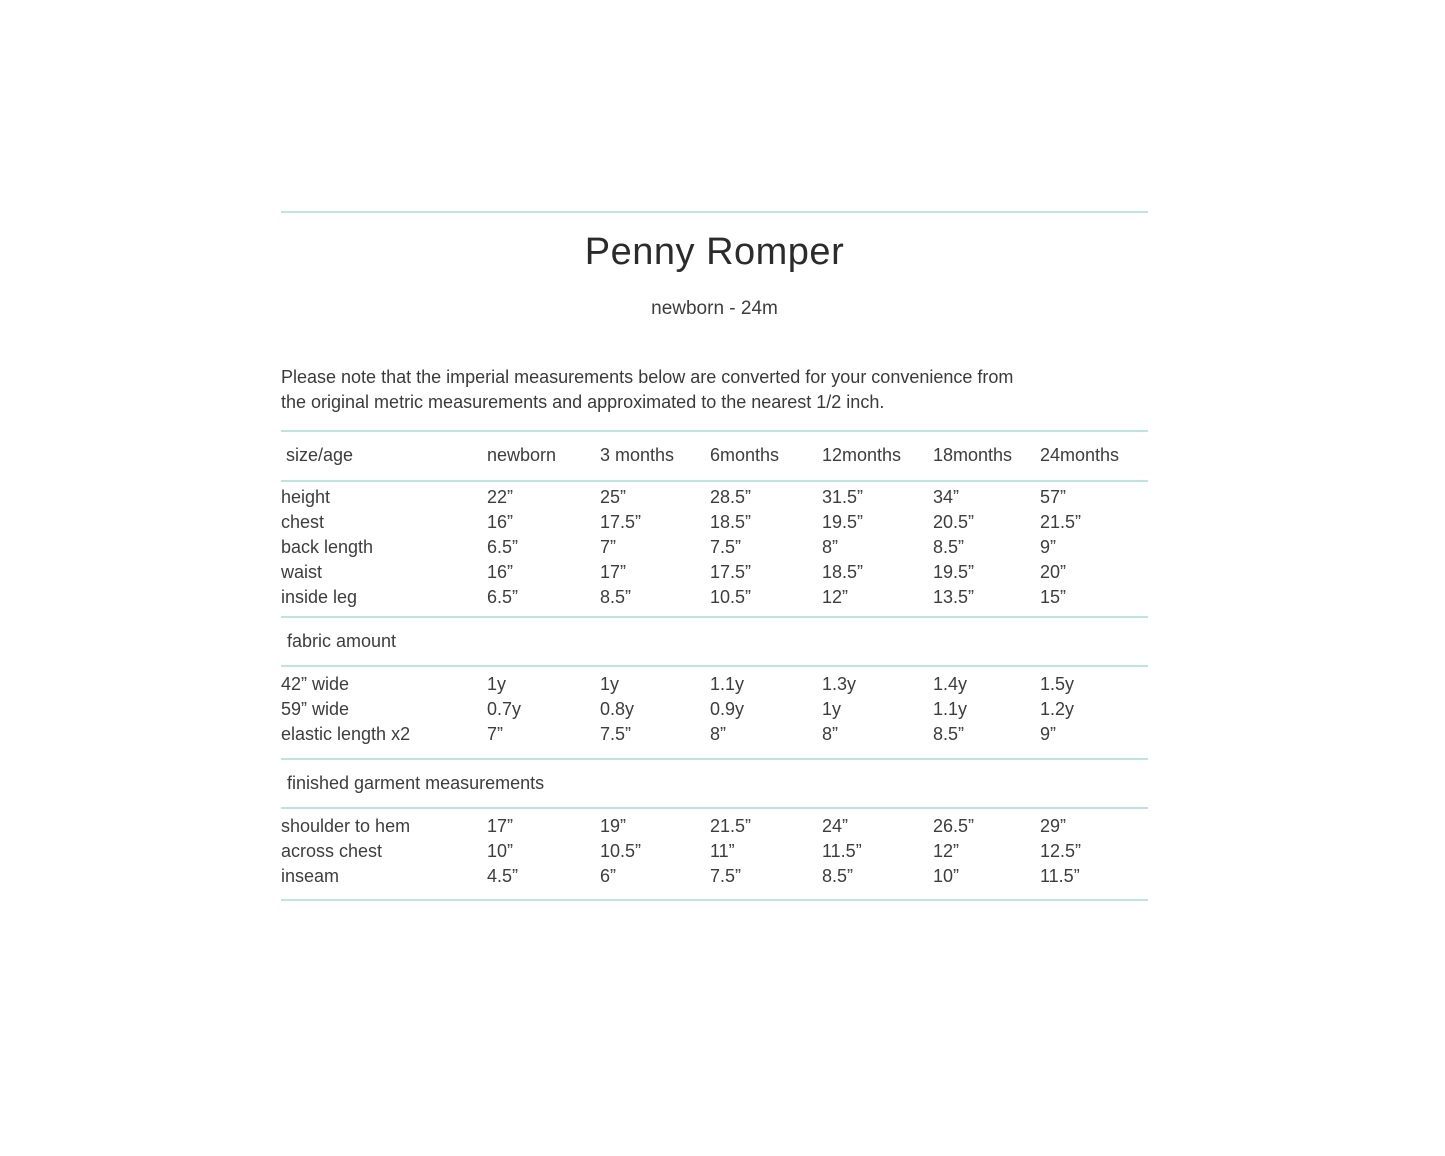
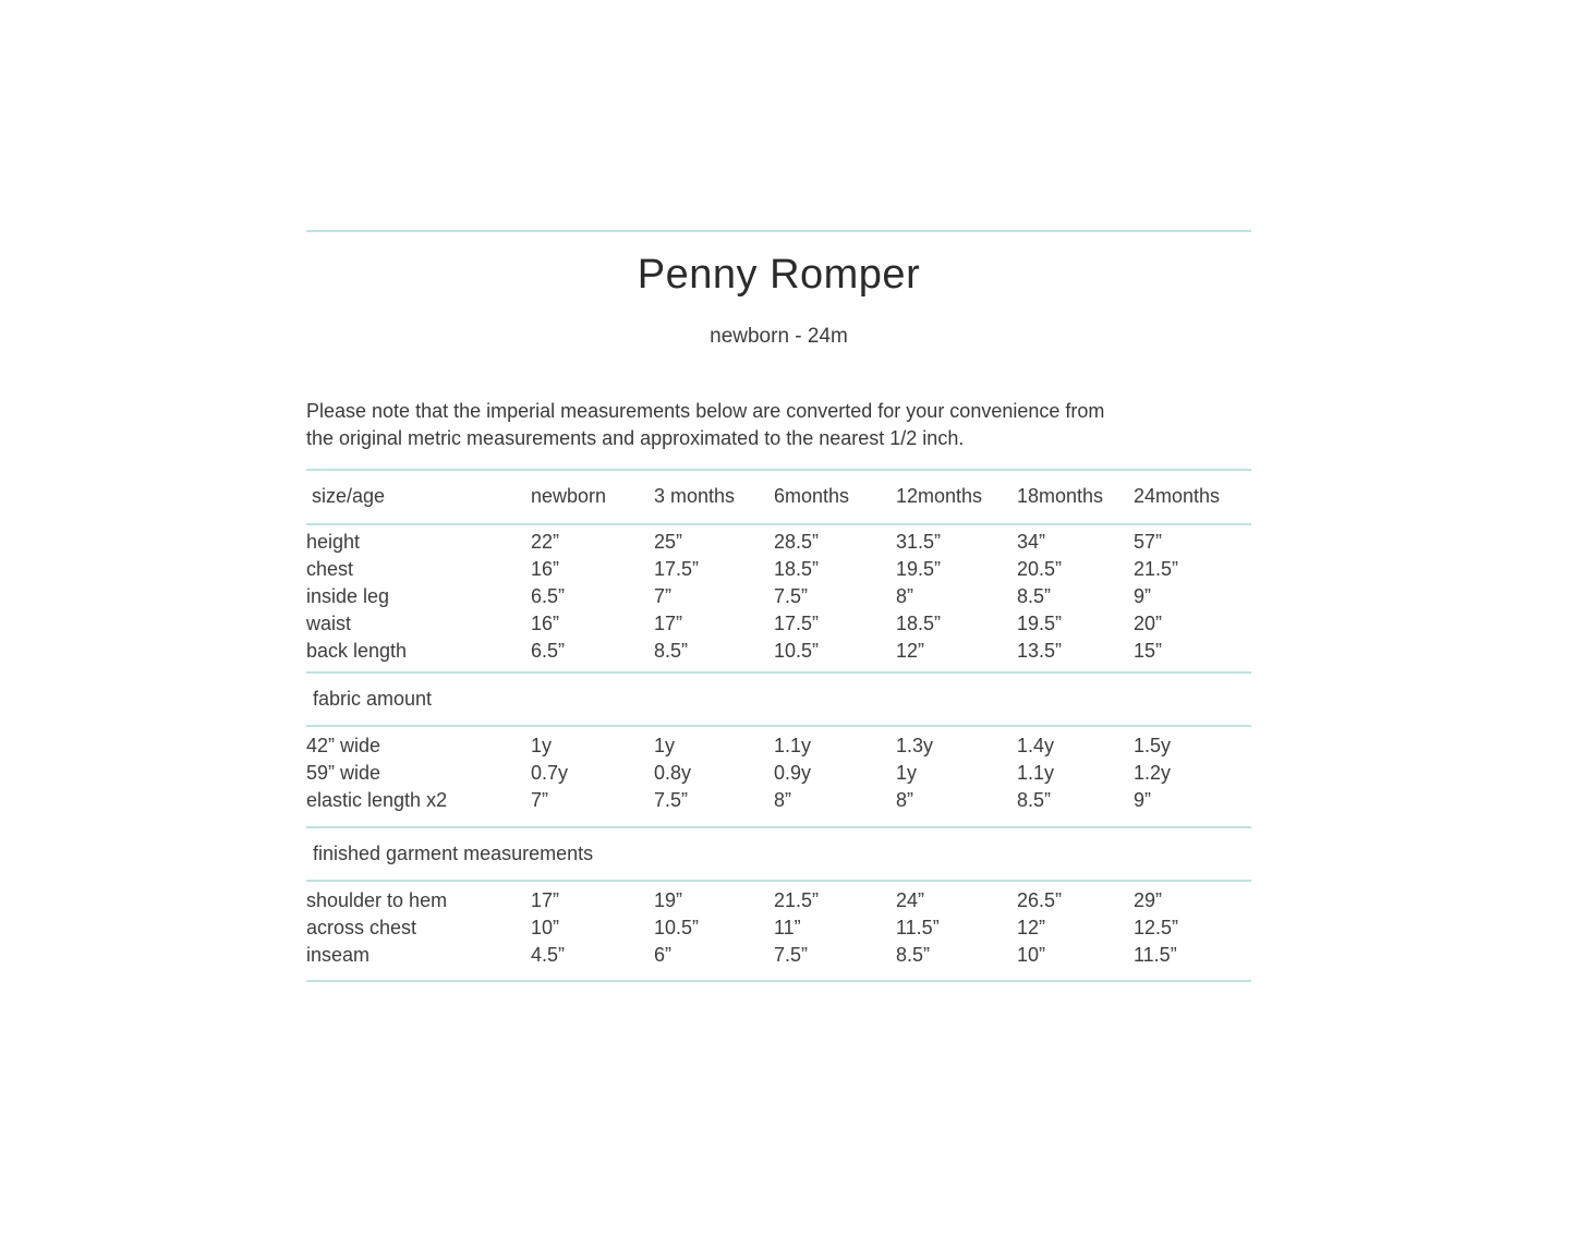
  Penny Romper
  newborn - 24m
  Please note that the imperial measurements below are converted for your convenience from
  the original metric measurements and approximated to the nearest 1/2 inch.
  size/age
  newborn
  3 months
  6months
  12months
  18months
  24months
  height
  22”
  25”
  28.5”
  31.5”
  34”
  57”
  chest
  16”
  17.5”
  18.5”
  19.5”
  20.5”
  21.5”
- back length
+ inside leg
  6.5”
  7”
  7.5”
  8”
  8.5”
  9”
  waist
  16”
  17”
  17.5”
  18.5”
  19.5”
  20”
- inside leg
+ back length
  6.5”
  8.5”
  10.5”
  12”
  13.5”
  15”
  fabric amount
  42” wide
  1y
  1y
  1.1y
  1.3y
  1.4y
  1.5y
  59” wide
  0.7y
  0.8y
  0.9y
  1y
  1.1y
  1.2y
  elastic length x2
  7”
  7.5”
  8”
  8”
  8.5”
  9”
  finished garment measurements
  shoulder to hem
  17”
  19”
  21.5”
  24”
  26.5”
  29”
  across chest
  10”
  10.5”
  11”
  11.5”
  12”
  12.5”
  inseam
  4.5”
  6”
  7.5”
  8.5”
  10”
  11.5”
